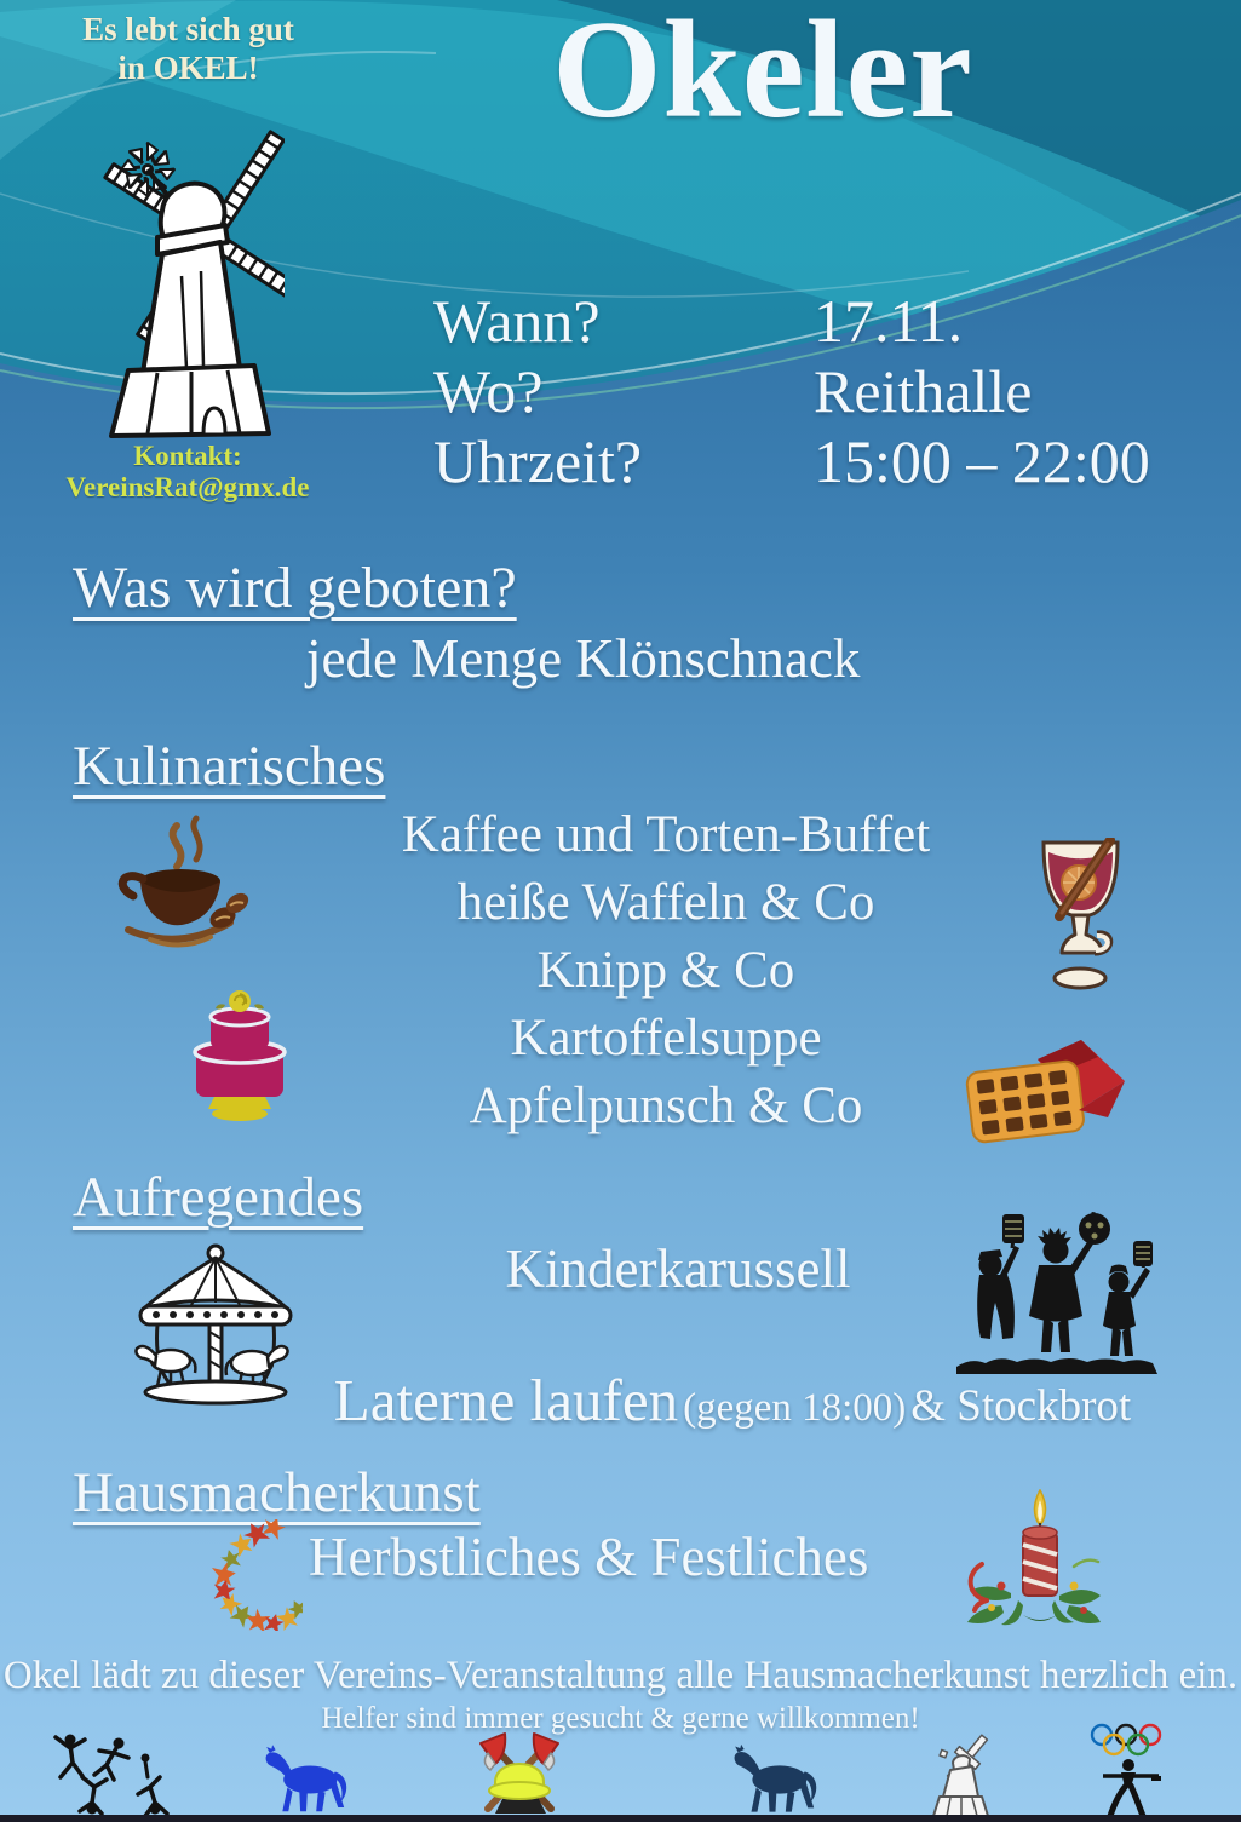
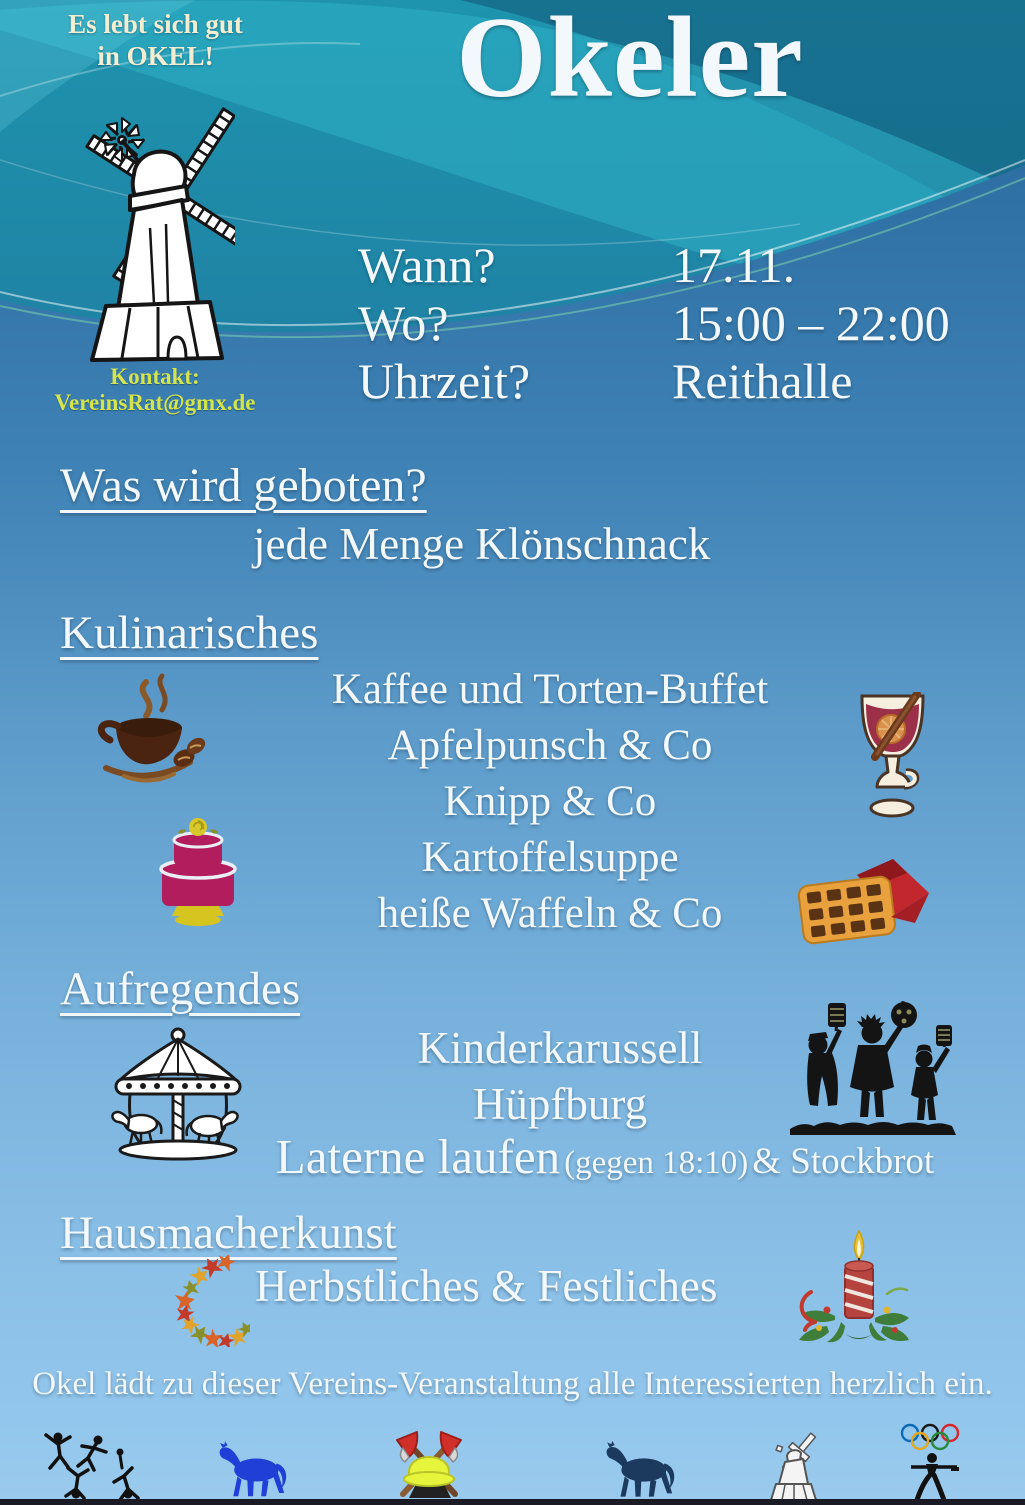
  Es lebt sich gut
  in OKEL!
  Kontakt:
  VereinsRat@gmx.de
  Okeler
  Wann?
  17.11.
  Wo?
- Reithalle
+ 15:00 – 22:00
  Uhrzeit?
- 15:00 – 22:00
+ Reithalle
  Was wird geboten?
  jede Menge Klönschnack
  Kulinarisches
  Kaffee und Torten-Buffet
- heiße Waffeln & Co
+ Apfelpunsch & Co
  Knipp & Co
  Kartoffelsuppe
- Apfelpunsch & Co
+ heiße Waffeln & Co
  Aufregendes
  Kinderkarussell
+ Hüpfburg
- Laterne laufen (gegen 18:00) & Stockbrot
+ Laterne laufen (gegen 18:10) & Stockbrot
  Hausmacherkunst
  Herbstliches & Festliches
- Okel lädt zu dieser Vereins-Veranstaltung alle Hausmacherkunst herzlich ein.
+ Okel lädt zu dieser Vereins-Veranstaltung alle Interessierten herzlich ein.
- Helfer sind immer gesucht & gerne willkommen!
